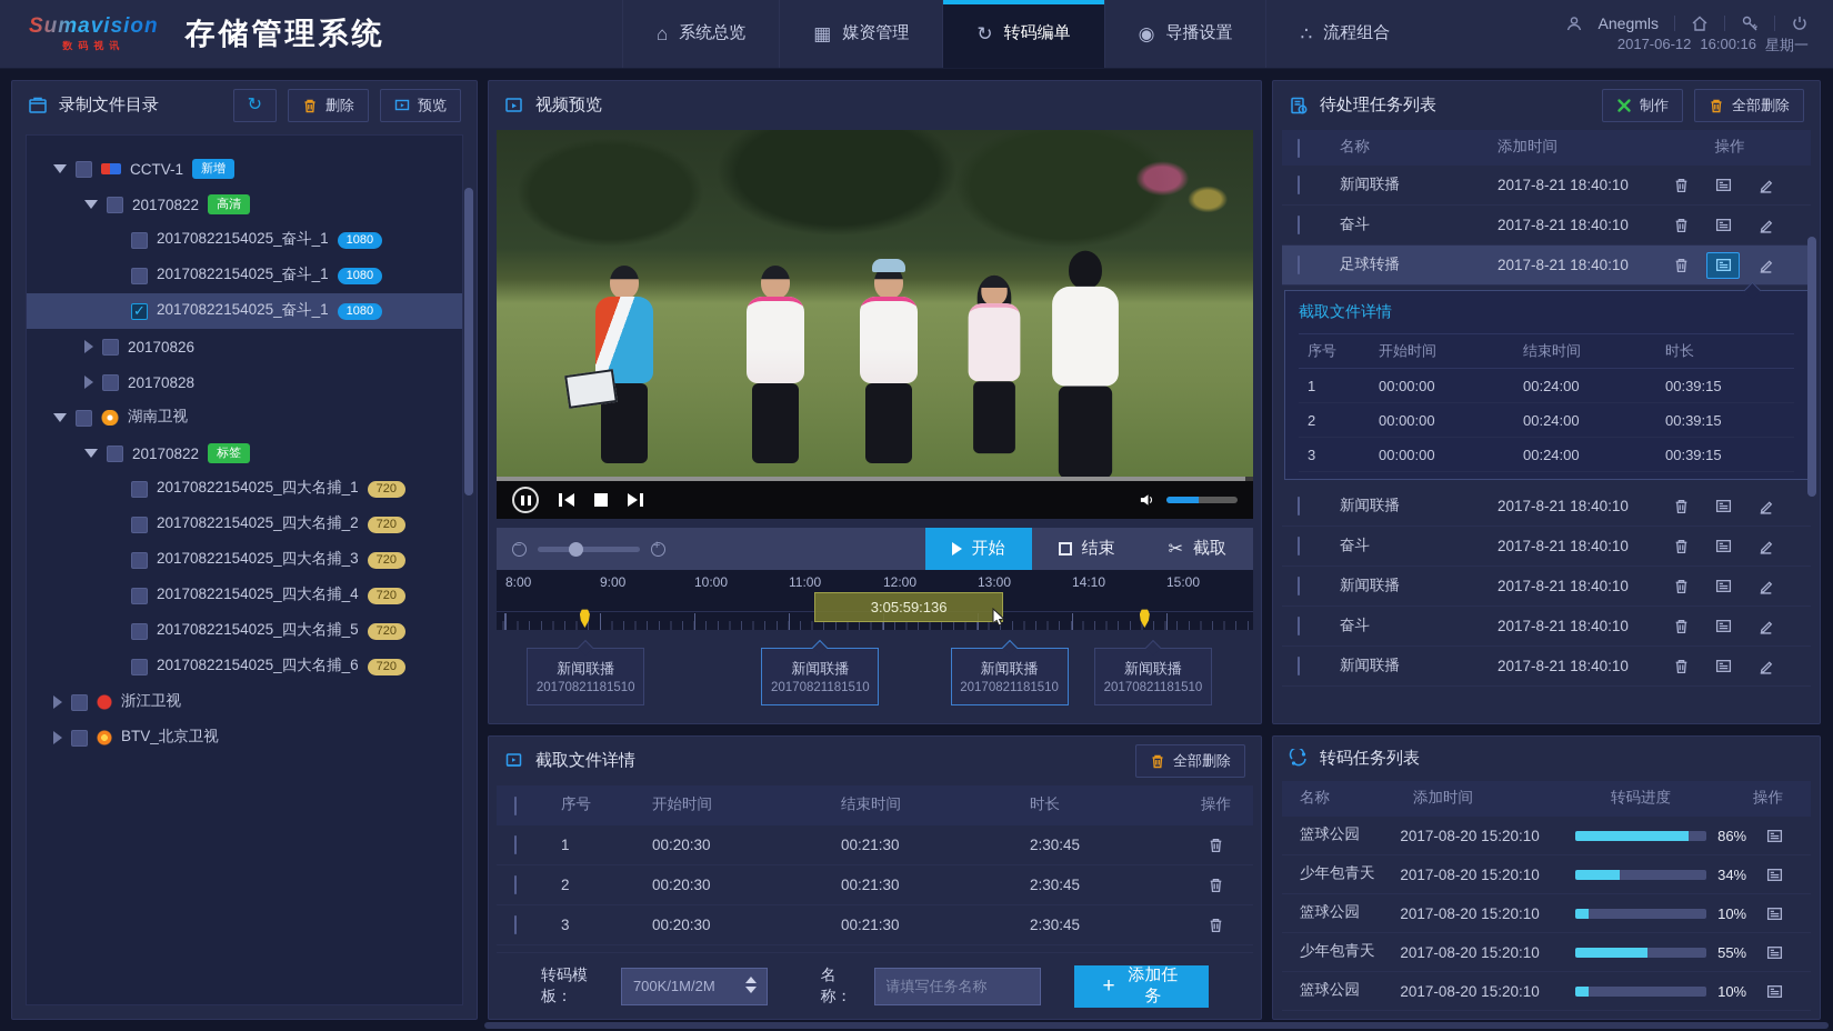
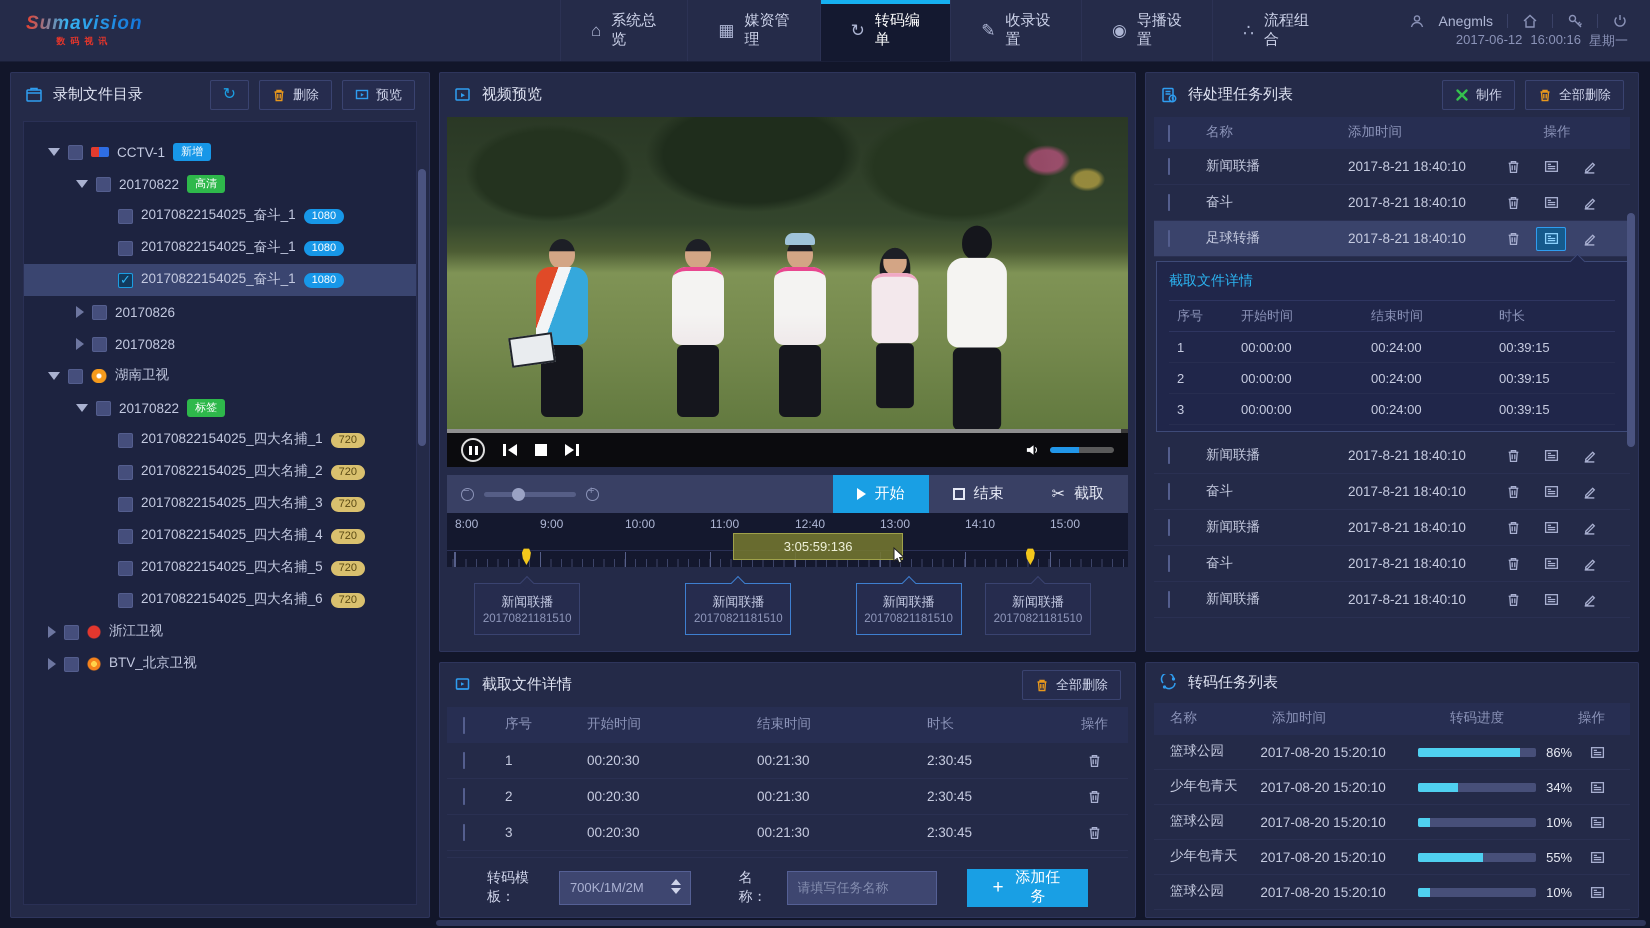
  Sumavision
  数码视讯
- 存储管理系统
  系统总览
  媒资管理
  转码编单
+ 收录设置
  导播设置
  流程组合
  Anegmls
  2017-06-12
  16:00:16
  星期一
  录制文件目录
  ↻
  删除
  预览
  CCTV-1
  新增
  20170822
  高清
  20170822154025_奋斗_1
  1080
  20170822154025_奋斗_1
  1080
  20170822154025_奋斗_1
  1080
  20170826
  20170828
  湖南卫视
  20170822
  标签
  20170822154025_四大名捕_1
  720
  20170822154025_四大名捕_2
  720
  20170822154025_四大名捕_3
  720
  20170822154025_四大名捕_4
  720
  20170822154025_四大名捕_5
  720
  20170822154025_四大名捕_6
  720
  浙江卫视
  BTV_北京卫视
  视频预览
  开始
  结束
  ✂
  截取
  8:00
  9:00
  10:00
  11:00
- 12:00
+ 12:40
  13:00
  14:10
  15:00
  3:05:59:136
  新闻联播
  20170821181510
  新闻联播
  20170821181510
  新闻联播
  20170821181510
  新闻联播
  20170821181510
  截取文件详情
  全部删除
  序号
  开始时间
  结束时间
  时长
  操作
  1
  00:20:30
  00:21:30
  2:30:45
  2
  00:20:30
  00:21:30
  2:30:45
  3
  00:20:30
  00:21:30
  2:30:45
  转码模板：
  700K/1M/2M
  名称：
  请填写任务名称
  添加任务
  待处理任务列表
  制作
  全部删除
  名称
  添加时间
  操作
  新闻联播
  2017-8-21 18:40:10
  奋斗
  2017-8-21 18:40:10
  足球转播
  2017-8-21 18:40:10
  截取文件详情
  序号
  开始时间
  结束时间
  时长
  1
  00:00:00
  00:24:00
  00:39:15
  2
  00:00:00
  00:24:00
  00:39:15
  3
  00:00:00
  00:24:00
  00:39:15
  新闻联播
  2017-8-21 18:40:10
  奋斗
  2017-8-21 18:40:10
  新闻联播
  2017-8-21 18:40:10
  奋斗
  2017-8-21 18:40:10
  新闻联播
  2017-8-21 18:40:10
  转码任务列表
  名称
  添加时间
  转码进度
  操作
  篮球公园
  2017-08-20 15:20:10
  86%
  少年包青天
  2017-08-20 15:20:10
  34%
  篮球公园
  2017-08-20 15:20:10
  10%
  少年包青天
  2017-08-20 15:20:10
  55%
  篮球公园
  2017-08-20 15:20:10
  10%
